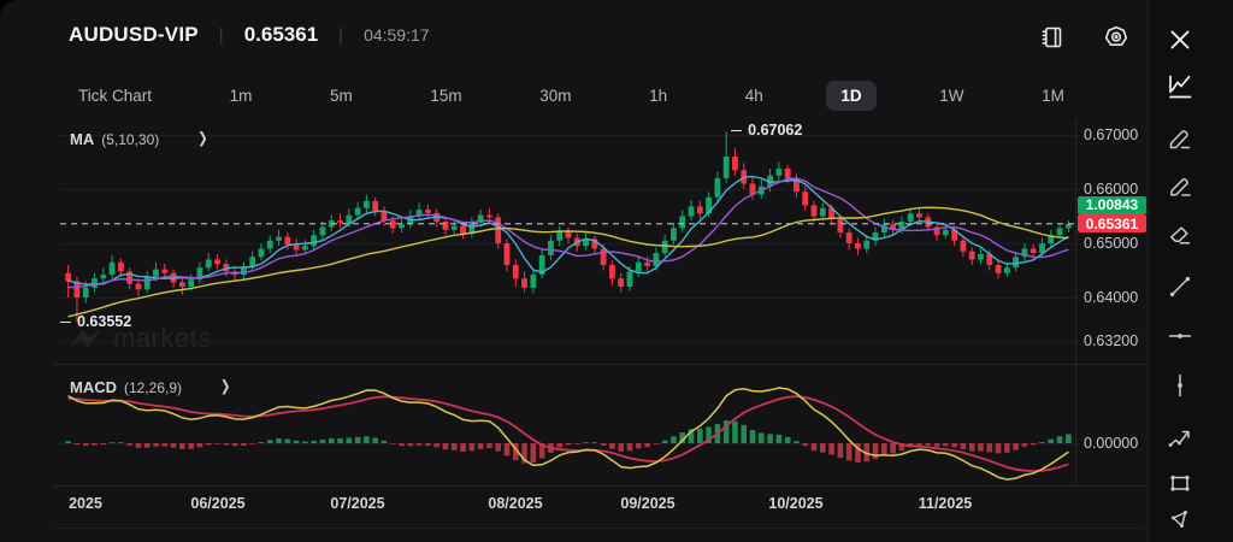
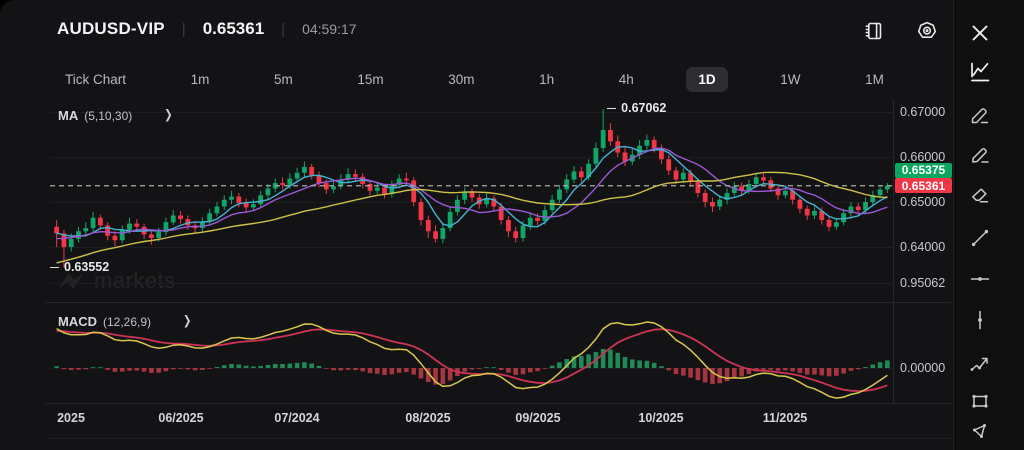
  AUDUSD-VIP
  |
  0.65361
  |
  04:59:17
  Tick Chart
  1m
  5m
  15m
  30m
  1h
  4h
  1D
  1W
  1M
  markets
  MA
  (5,10,30)
  ❯
  MACD
  (12,26,9)
  ❯
  0.67062
  0.63552
- 1.00843
+ 0.65375
  0.65361
  0.00000
  0.67000
  0.66000
  0.65000
  0.64000
- 0.63200
+ 0.95062
  2025
  06/2025
- 07/2025
+ 07/2024
  08/2025
  09/2025
  10/2025
  11/2025
